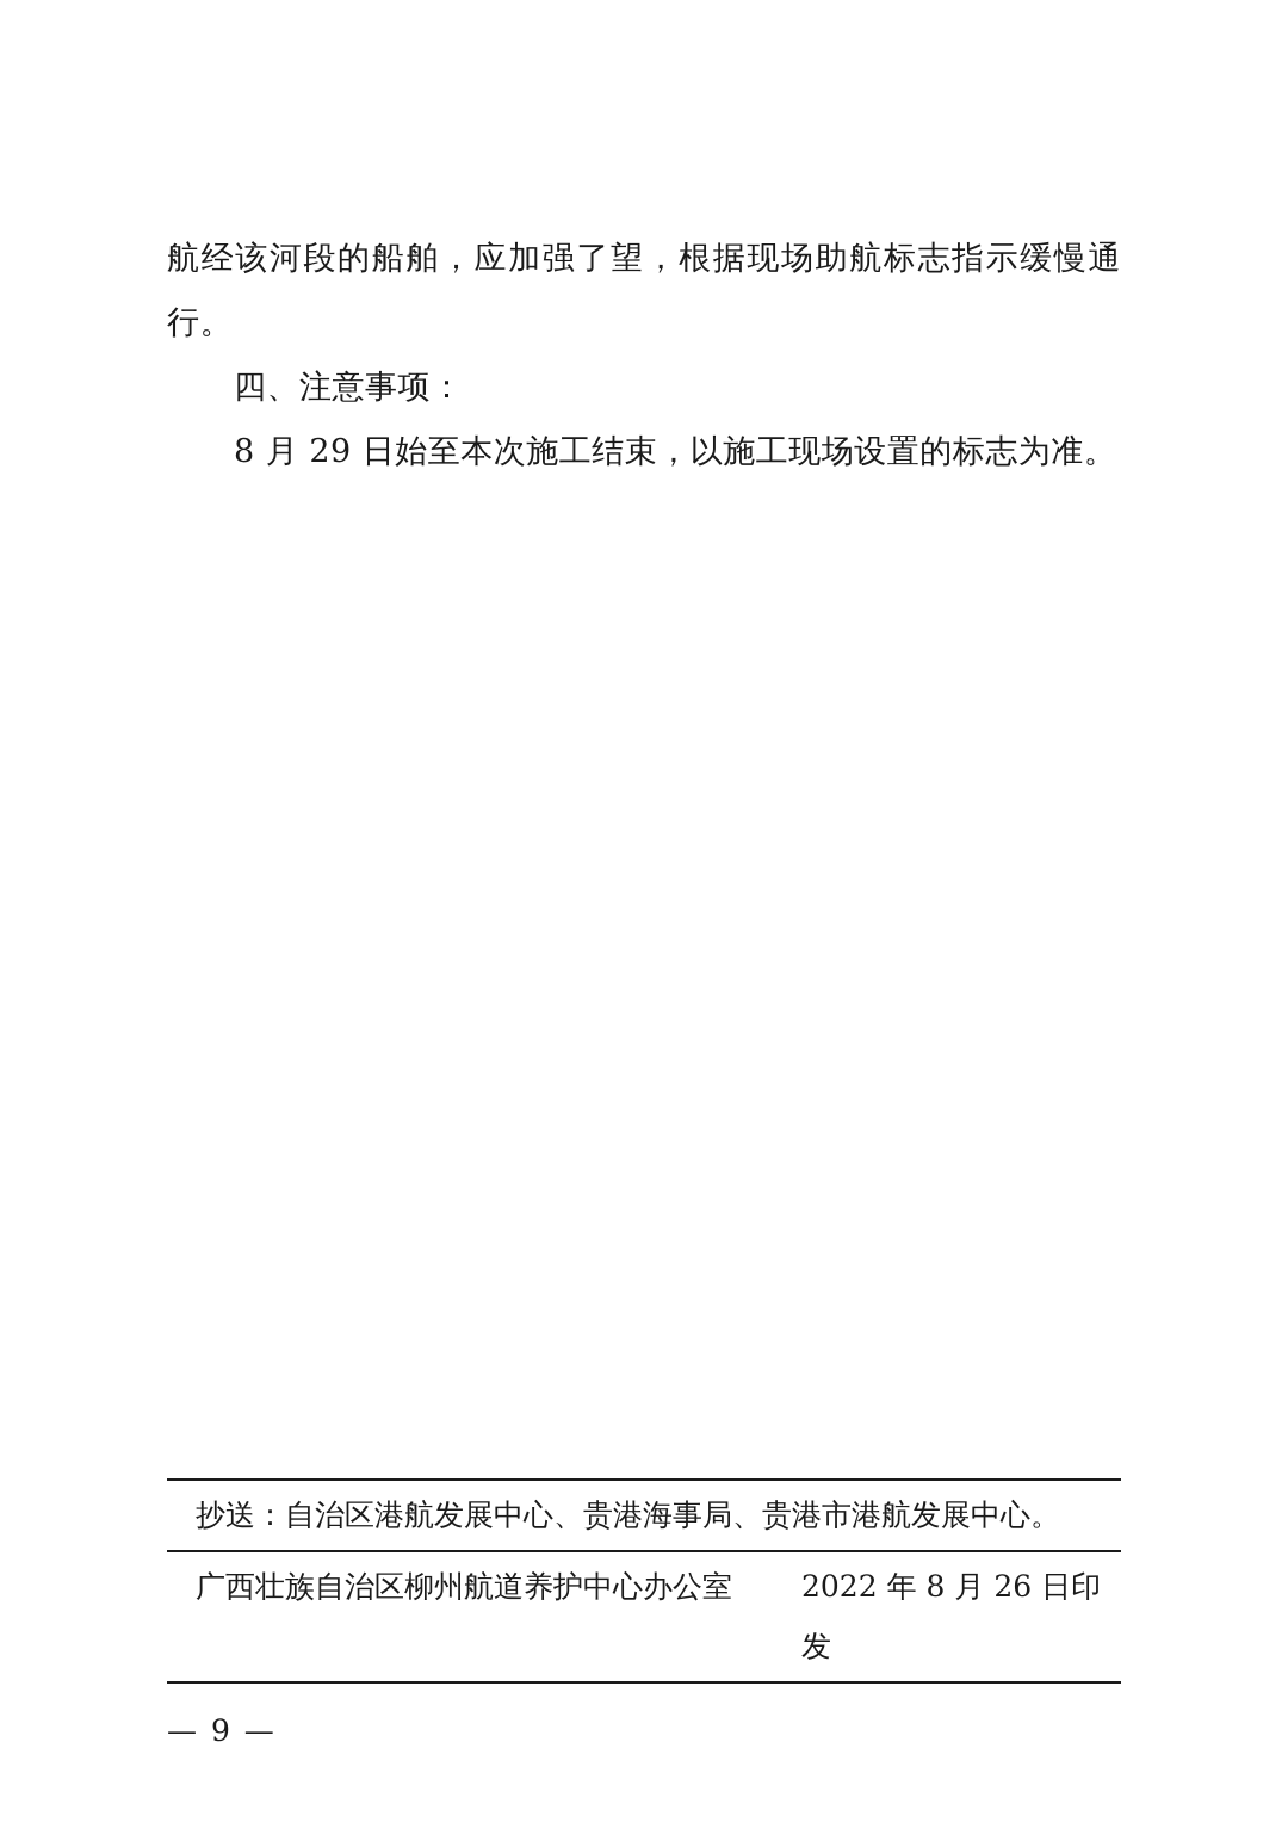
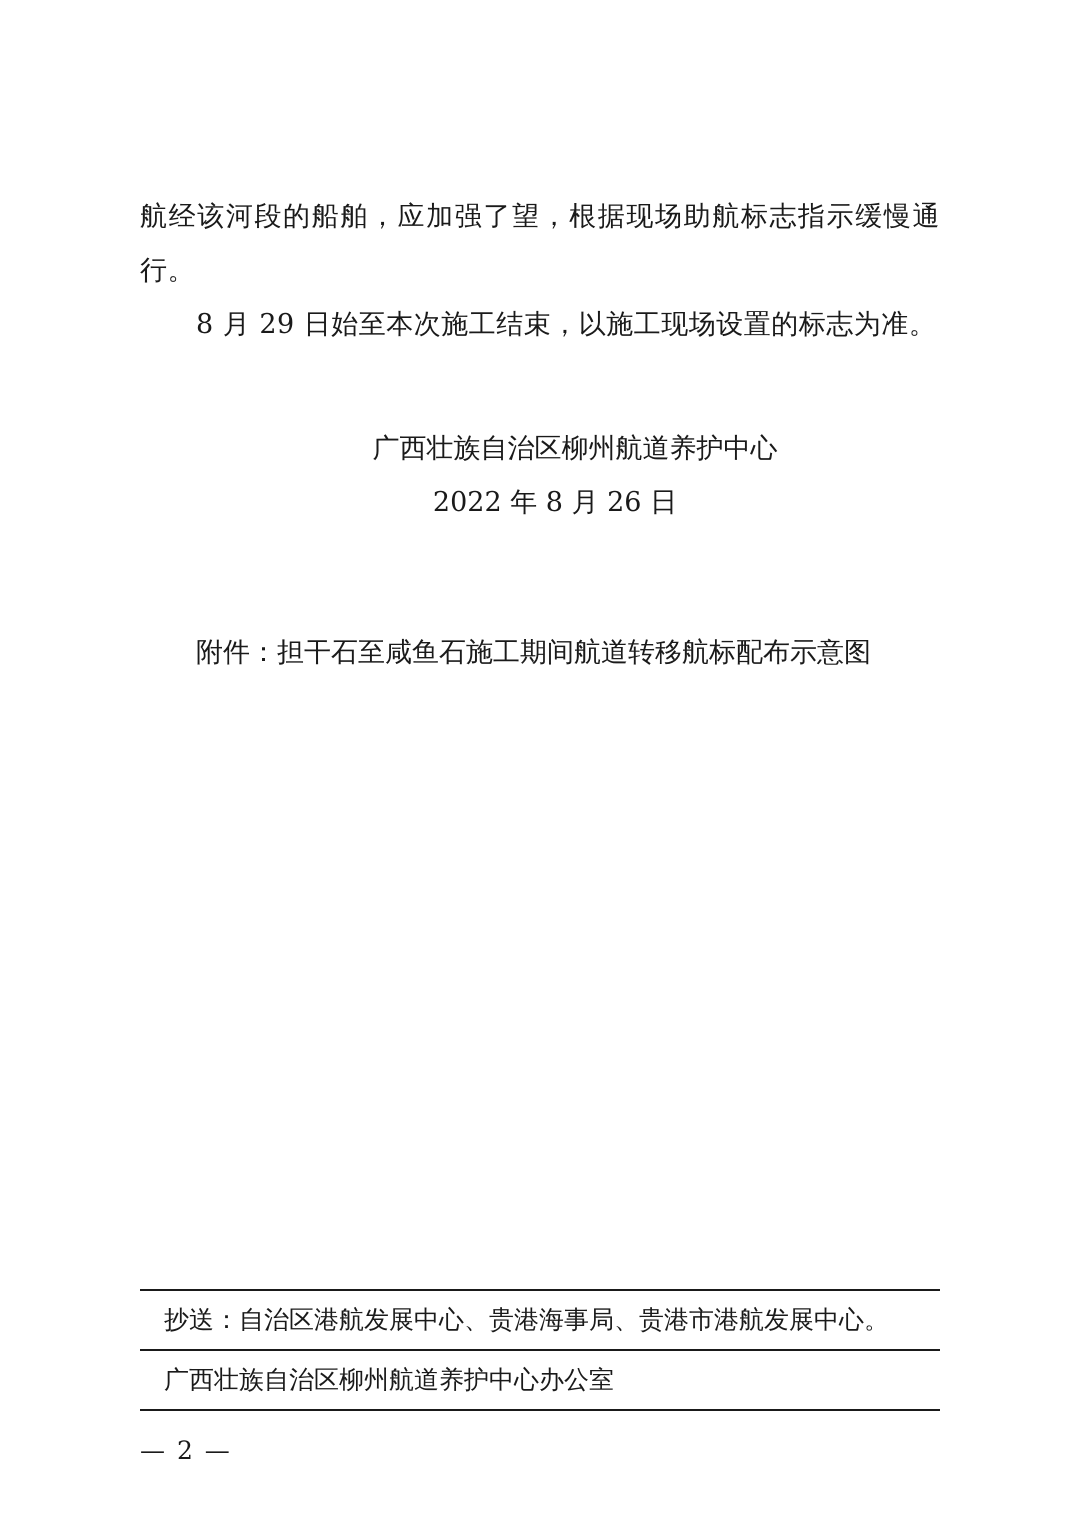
  航经该河段的船舶，应加强了望，根据现场助航标志指示缓慢通行。
- 四、注意事项：
  8 月 29 日始至本次施工结束，以施工现场设置的标志为准。
+ 广西壮族自治区柳州航道养护中心
+ 2022 年 8 月 26 日
+ 附件：担干石至咸鱼石施工期间航道转移航标配布示意图
  抄送：自治区港航发展中心、贵港海事局、贵港市港航发展中心。
  广西壮族自治区柳州航道养护中心办公室
- 2022 年 8 月 26 日印发
- — 9 —
+ — 2 —
